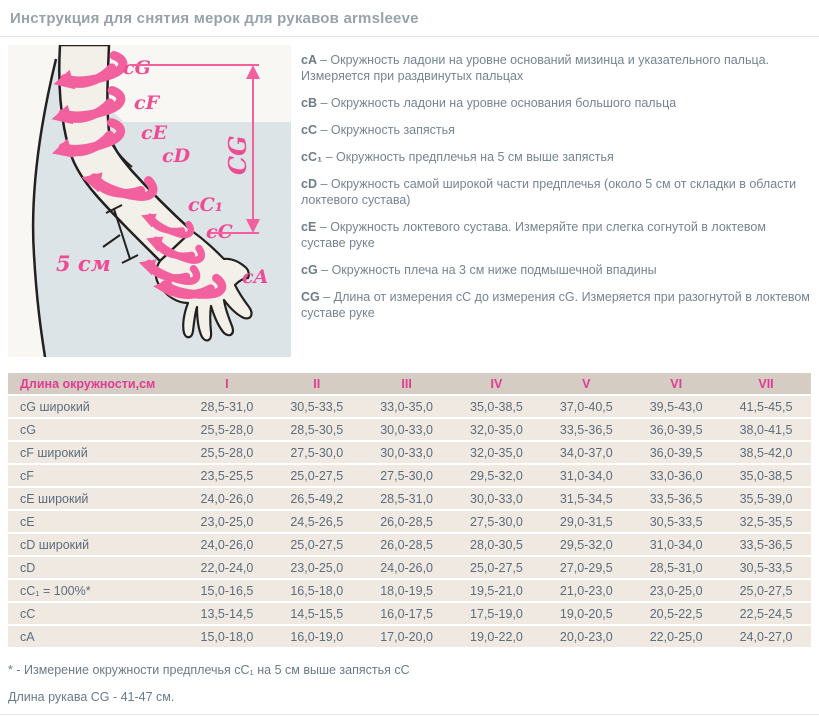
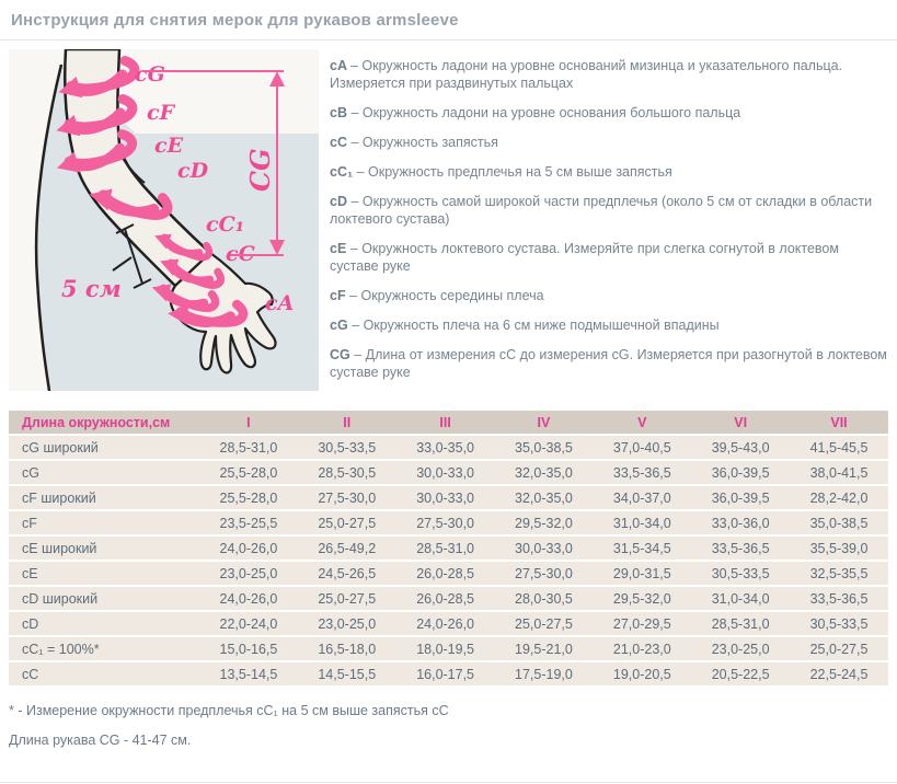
  Инструкция для снятия мерок для рукавов armsleeve
  cG
  cF
  cE
  cD
  cC₁
  cA
  5 см
  cA – Окружность ладони на уровне оснований мизинца и указательного пальца. Измеряется при раздвинутых пальцах
  cB – Окружность ладони на уровне основания большого пальца
  cC – Окружность запястья
  cC₁ – Окружность предплечья на 5 см выше запястья
  cD – Окружность самой широкой части предплечья (около 5 см от складки в области локтевого сустава)
  cE – Окружность локтевого сустава. Измеряйте при слегка согнутой в локтевом суставе руке
+ cF – Окружность середины плеча
- cG – Окружность плеча на 3 см ниже подмышечной впадины
+ cG – Окружность плеча на 6 см ниже подмышечной впадины
  CG – Длина от измерения cC до измерения cG. Измеряется при разогнутой в локтевом суставе руке
  Длина окружности,см	I	II	III	IV	V	VI	VII
  cG широкий	28,5-31,0	30,5-33,5	33,0-35,0	35,0-38,5	37,0-40,5	39,5-43,0	41,5-45,5
  cG	25,5-28,0	28,5-30,5	30,0-33,0	32,0-35,0	33,5-36,5	36,0-39,5	38,0-41,5
- cF широкий	25,5-28,0	27,5-30,0	30,0-33,0	32,0-35,0	34,0-37,0	36,0-39,5	38,5-42,0
+ cF широкий	25,5-28,0	27,5-30,0	30,0-33,0	32,0-35,0	34,0-37,0	36,0-39,5	28,2-42,0
  cF	23,5-25,5	25,0-27,5	27,5-30,0	29,5-32,0	31,0-34,0	33,0-36,0	35,0-38,5
  cE широкий	24,0-26,0	26,5-49,2	28,5-31,0	30,0-33,0	31,5-34,5	33,5-36,5	35,5-39,0
  cE	23,0-25,0	24,5-26,5	26,0-28,5	27,5-30,0	29,0-31,5	30,5-33,5	32,5-35,5
  cD широкий	24,0-26,0	25,0-27,5	26,0-28,5	28,0-30,5	29,5-32,0	31,0-34,0	33,5-36,5
  cD	22,0-24,0	23,0-25,0	24,0-26,0	25,0-27,5	27,0-29,5	28,5-31,0	30,5-33,5
  cC₁ = 100%*	15,0-16,5	16,5-18,0	18,0-19,5	19,5-21,0	21,0-23,0	23,0-25,0	25,0-27,5
  cC	13,5-14,5	14,5-15,5	16,0-17,5	17,5-19,0	19,0-20,5	20,5-22,5	22,5-24,5
- cA	15,0-18,0	16,0-19,0	17,0-20,0	19,0-22,0	20,0-23,0	22,0-25,0	24,0-27,0
  * - Измерение окружности предплечья cC₁ на 5 см выше запястья cC
  Длина рукава CG - 41-47 см.
